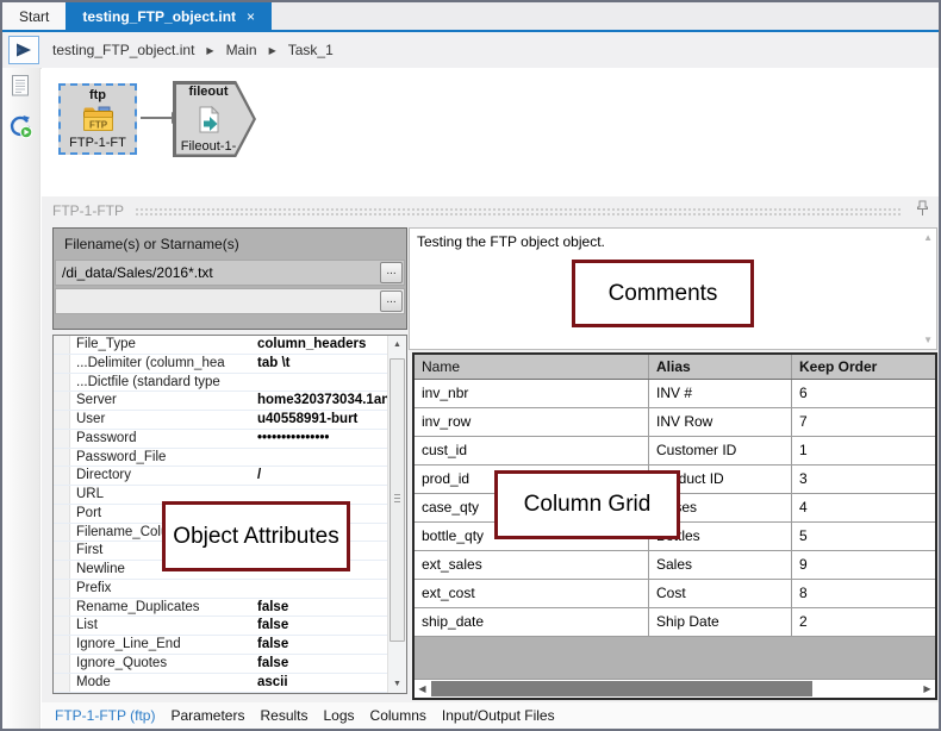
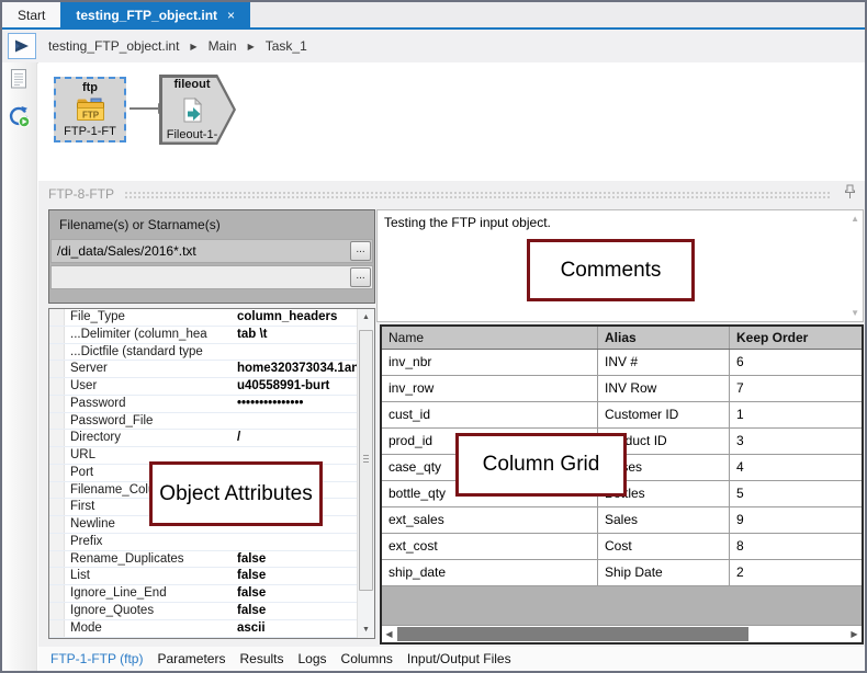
  Start
  testing_FTP_object.int
  ×
  testing_FTP_object.int
  ▶
  Main
  ▶
  Task_1
  ftp
  FTP
  FTP-1-FT
  fileout
  Fileout-1-
- FTP-1-FTP
+ FTP-8-FTP
  Filename(s) or Starname(s)
  /di_data/Sales/2016*.txt
  ...
  ...
  File_Type
  column_headers
  ...Delimiter (column_hea
  tab \t
  ...Dictfile (standard type
  Server
  home320373034.1an
  User
  u40558991-burt
  Password
  •••••••••••••••
  Password_File
  Directory
  /
  URL
  Port
  Filename_Col
  First
  Newline
  Prefix
  Rename_Duplicates
  false
  List
  false
  Ignore_Line_End
  false
  Ignore_Quotes
  false
  Mode
  ascii
- Testing the FTP object object.
+ Testing the FTP input object.
  ▲
  ▼
  Name
  Alias
  Keep Order
  inv_nbr
  INV #
  6
  inv_row
  INV Row
  7
  cust_id
  Customer ID
  1
  prod_id
  3
  case_qty
  4
  bottle_qty
  5
  ext_sales
  Sales
  9
  ext_cost
  Cost
  8
  ship_date
  Ship Date
  2
  ◀
  ▶
  Comments
  Object Attributes
  Column Grid
  FTP-1-FTP (ftp)
  Parameters
  Results
  Logs
  Columns
  Input/Output Files
